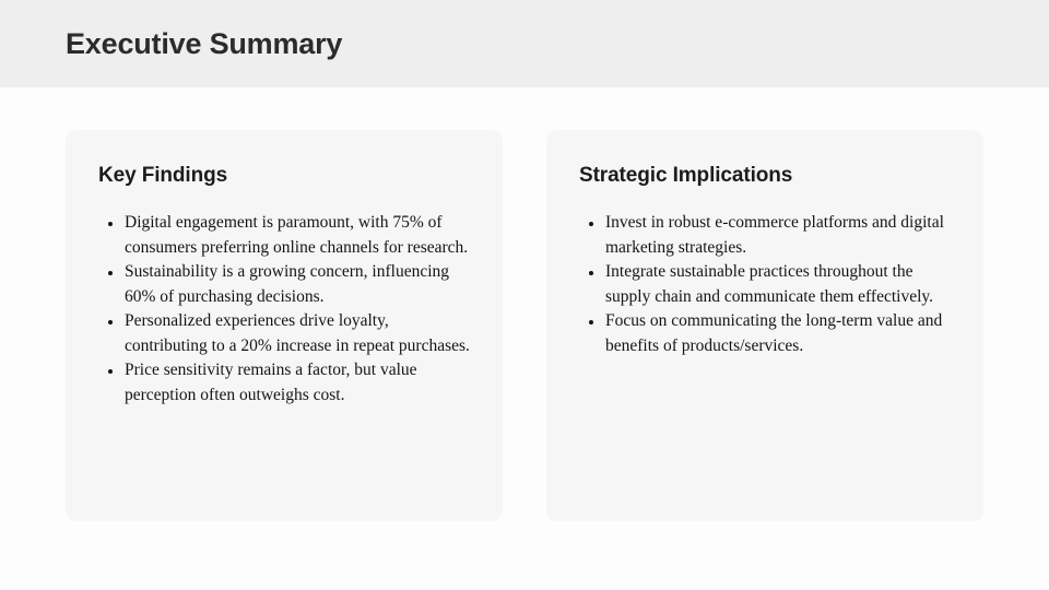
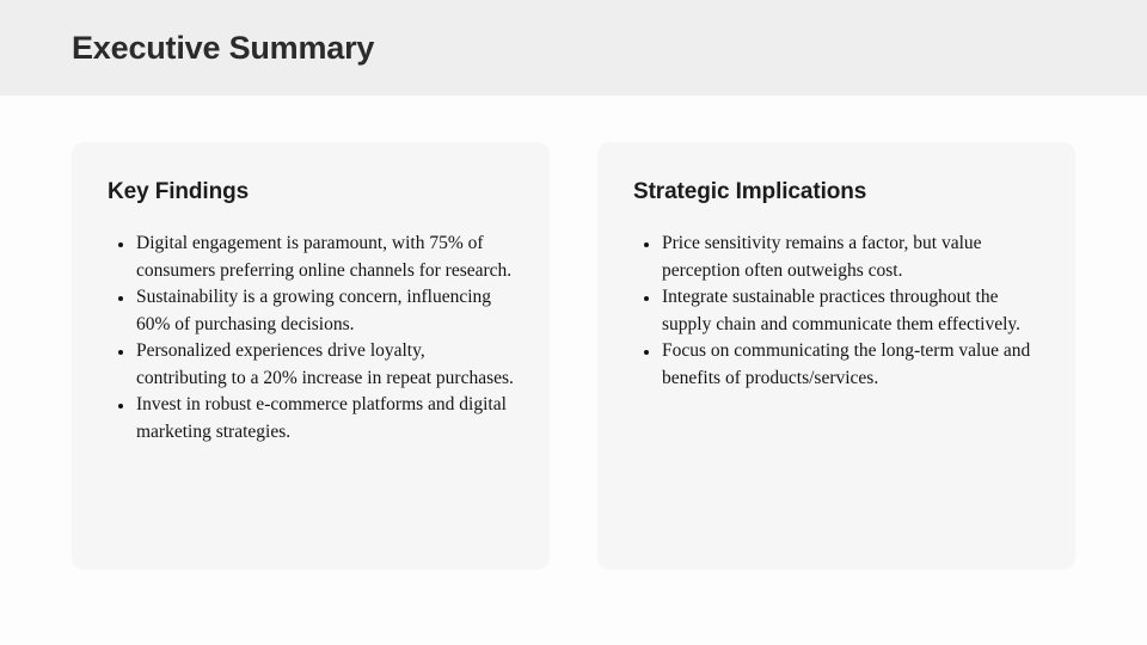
  Executive Summary
  Key Findings
  Digital engagement is paramount, with 75% of consumers preferring online channels for research.
  Sustainability is a growing concern, influencing 60% of purchasing decisions.
  Personalized experiences drive loyalty, contributing to a 20% increase in repeat purchases.
- Price sensitivity remains a factor, but value perception often outweighs cost.
+ Invest in robust e-commerce platforms and digital marketing strategies.
  Strategic Implications
- Invest in robust e-commerce platforms and digital marketing strategies.
+ Price sensitivity remains a factor, but value perception often outweighs cost.
  Integrate sustainable practices throughout the supply chain and communicate them effectively.
  Focus on communicating the long-term value and benefits of products/services.
